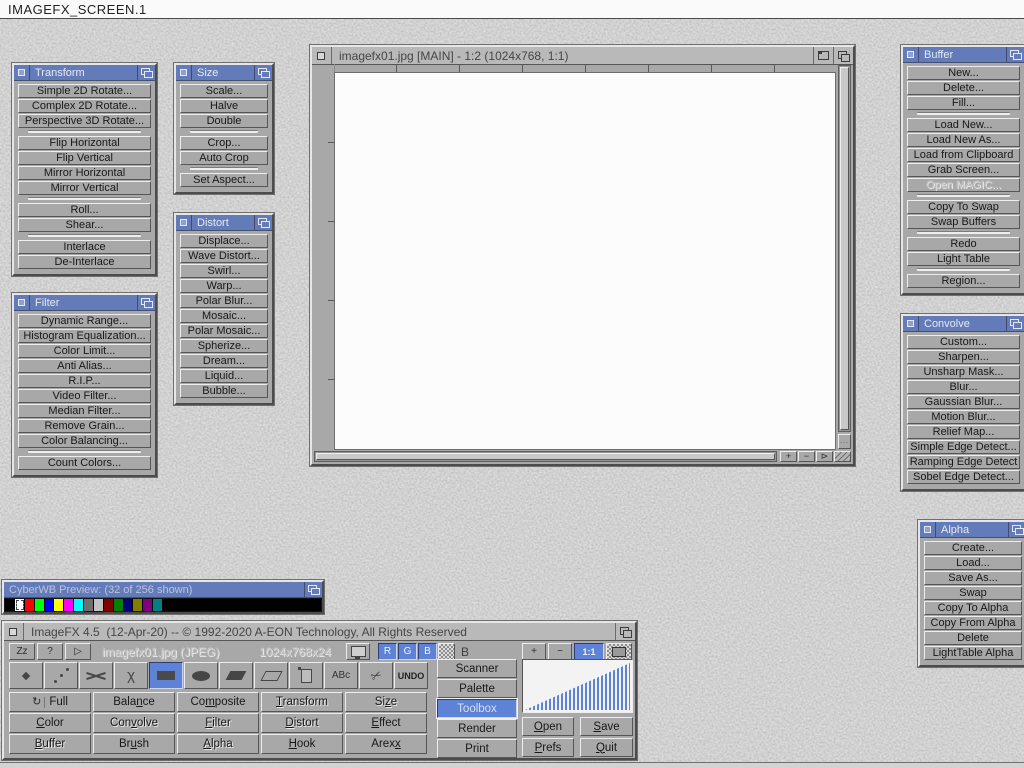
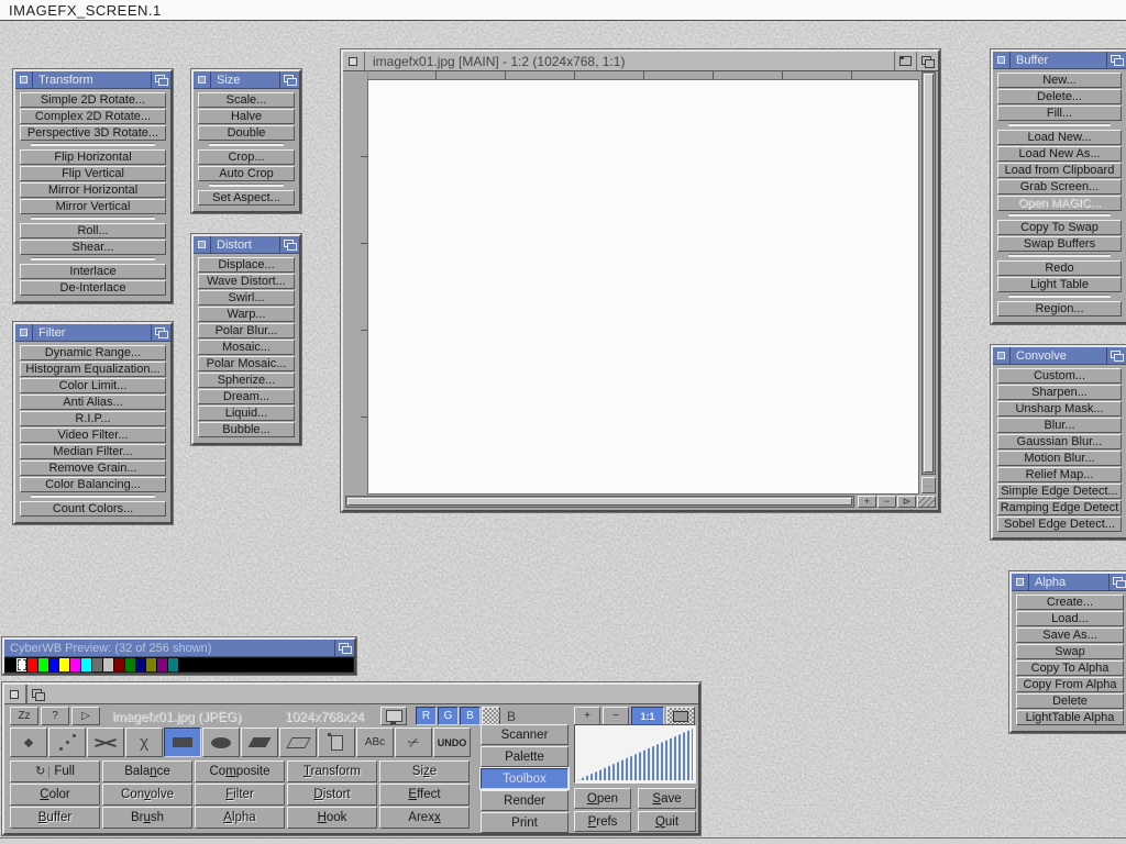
  IMAGEFX_SCREEN.1
  Transform
  Simple 2D Rotate...
  Complex 2D Rotate...
  Perspective 3D Rotate...
  Flip Horizontal
  Flip Vertical
  Mirror Horizontal
  Mirror Vertical
  Roll...
  Shear...
  Interlace
  De-Interlace
  Size
  Scale...
  Halve
  Double
  Crop...
  Auto Crop
  Set Aspect...
  Distort
  Displace...
  Wave Distort...
  Swirl...
  Warp...
  Polar Blur...
  Mosaic...
  Polar Mosaic...
  Spherize...
  Dream...
  Liquid...
  Bubble...
  Filter
  Dynamic Range...
  Histogram Equalization...
  Color Limit...
  Anti Alias...
  R.I.P...
  Video Filter...
  Median Filter...
  Remove Grain...
  Color Balancing...
  Count Colors...
  Buffer
  New...
  Delete...
  Fill...
  Load New...
  Load New As...
  Load from Clipboard
  Grab Screen...
  Open MAGIC...
  Copy To Swap
  Swap Buffers
  Redo
  Light Table
  Region...
  Convolve
  Custom...
  Sharpen...
  Unsharp Mask...
  Blur...
  Gaussian Blur...
  Motion Blur...
  Relief Map...
  Simple Edge Detect...
  Ramping Edge Detect
  Sobel Edge Detect...
  Alpha
  Create...
  Load...
  Save As...
  Swap
  Copy To Alpha
  Copy From Alpha
  Delete
  LightTable Alpha
  imagefx01.jpg [MAIN] - 1:2 (1024x768, 1:1)
  +
  −
  ⊳
  CyberWB Preview: (32 of 256 shown)
- ImageFX 4.5 (12-Apr-20) -- © 1992-2020 A-EON Technology, All Rights Reserved
  Zz
  ?
  ▷
  imagefx01.jpg (JPEG)
  1024x768x24
  R
  G
  B
  B
  +
  −
  1:1
  ABc
  UNDO
  ↻
  Full
  Balance
  Composite
  Transform
  Size
  Color
  Convolve
  Filter
  Distort
  Effect
  Buffer
  Brush
  Alpha
  Hook
  Arexx
  Scanner
  Palette
  Toolbox
  Render
  Print
  Open
  Save
  Prefs
  Quit
